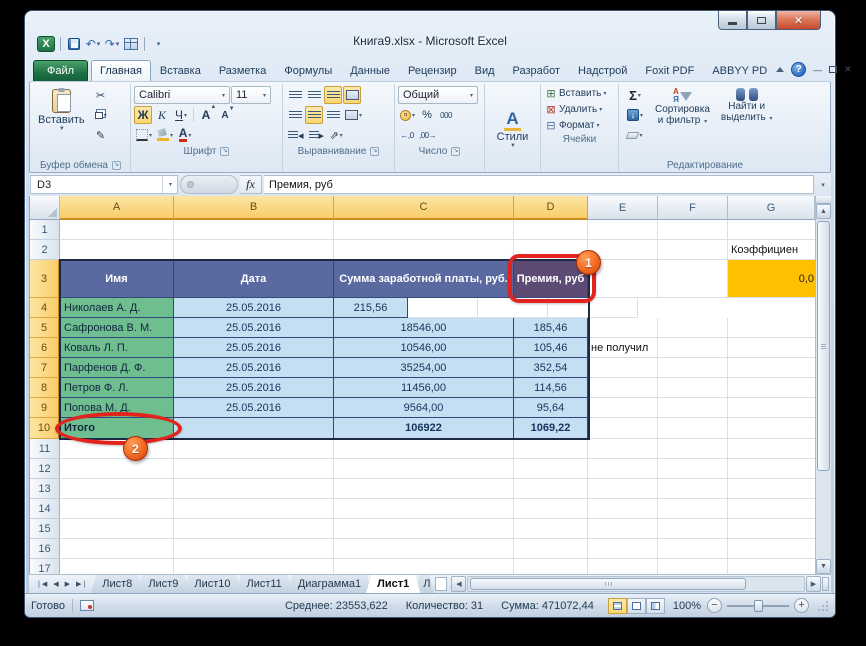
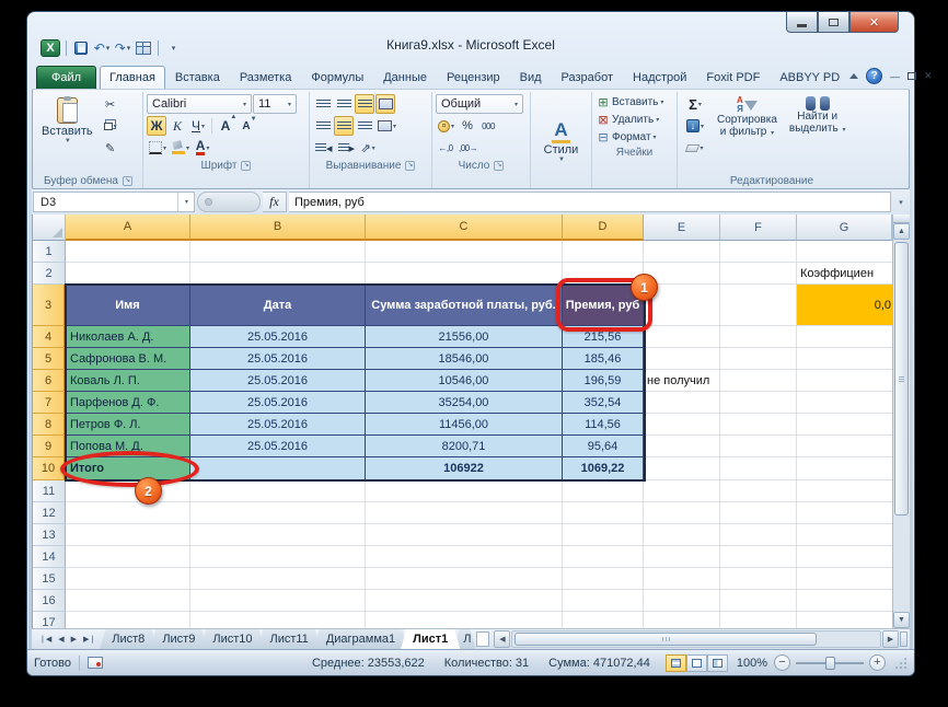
  X
  ↶
  ↷
  Книга9.xlsx - Microsoft Excel
  ✕
  Файл
  Главная
  Вставка
  Разметка
  Формулы
  Данные
  Рецензир
  Вид
  Разработ
  Надстрой
  Foxit PDF
  ABBYY PD
  ?
  —
  ✕
  Вставить
  ✂
  ✎
  Буфер обмена
  Calibri
  11
  Ж
  К
  Ч
  A
  A
  A
  Шрифт
  ◂
  ▸
  ⇗
  Выравнивание
  Общий
  %
  000
  ←,0
  ,00→
  Число
  A
  Стили
  ⊞
  Вставить
  ⊠
  Удалить
  ⊟
  Формат
  Ячейки
  Σ
  ↓
  А
  Я
  Сортировка
  и фильтр
  Найти и
  выделить
  Редактирование
  D3
  fx
  Премия, руб
  A
  B
  C
  D
  E
  F
  G
  1
  2
  Коэффициен
  3
  Имя
  Дата
  Сумма заработной платы, руб.
  Премия, руб
  0,0
  4
  Николаев А. Д.
  25.05.2016
+ 21556,00
  215,56
  5
  Сафронова В. М.
  25.05.2016
  18546,00
  185,46
  6
  Коваль Л. П.
  25.05.2016
  10546,00
- 105,46
+ 196,59
  не получил
  7
  Парфенов Д. Ф.
  25.05.2016
  35254,00
  352,54
  8
  Петров Ф. Л.
  25.05.2016
  11456,00
  114,56
  9
  Попова М. Д.
  25.05.2016
- 9564,00
+ 8200,71
  95,64
  10
  Итого
  106922
  1069,22
  11
  12
  13
  14
  15
  16
  17
  1
  2
  Лист8
  Лист9
  Лист10
  Лист11
  Диаграмма1
  Лист1
  Л
  Готово
  Среднее: 23553,622
  Количество: 31
  Сумма: 471072,44
  100%
  −
  +
